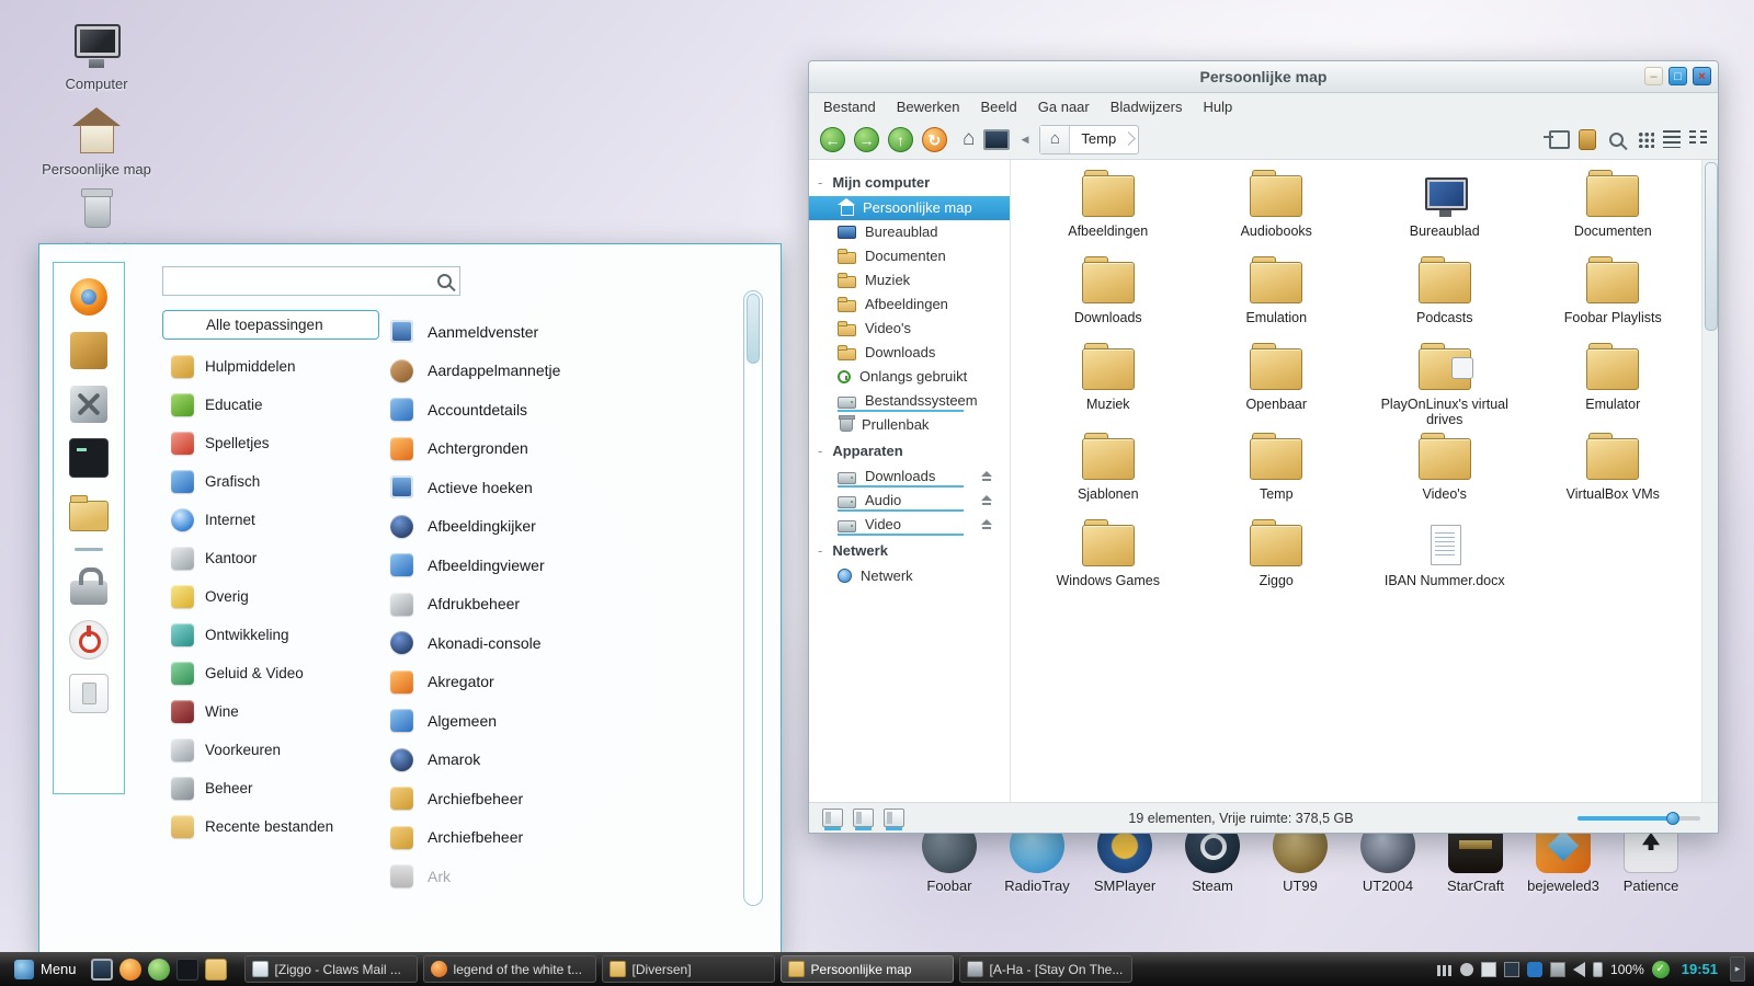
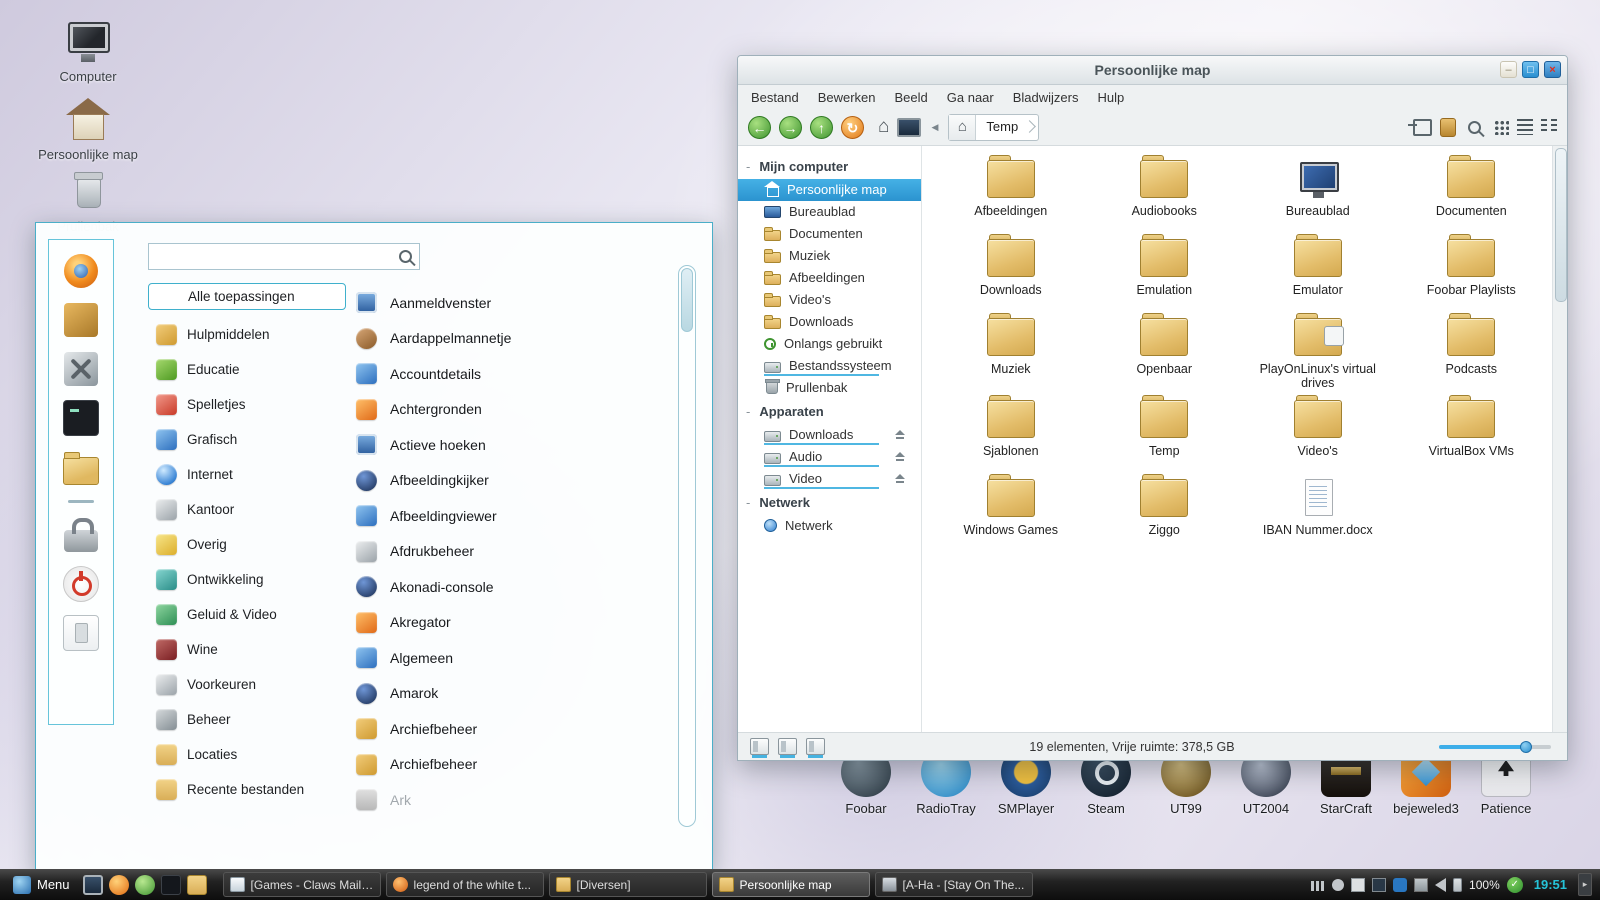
  Computer
  Persoonlijke map
  Alle toepassingen
  Hulpmiddelen
  Educatie
  Spelletjes
  Grafisch
  Internet
  Kantoor
  Overig
  Ontwikkeling
  Geluid & Video
  Wine
  Voorkeuren
  Beheer
+ Locaties
  Recente bestanden
  Aanmeldvenster
  Aardappelmannetje
  Accountdetails
  Achtergronden
  Actieve hoeken
  Afbeeldingkijker
  Afbeeldingviewer
  Afdrukbeheer
  Akonadi-console
  Akregator
  Algemeen
  Amarok
  Archiefbeheer
  Archiefbeheer
  Ark
  Persoonlijke map
  –
  □
  ×
  Bestand
  Bewerken
  Beeld
  Ga naar
  Bladwijzers
  Hulp
  ←
  →
  ↑
  ↻
  ⌂
  ◀
  ⌂
  Temp
  -
  Mijn computer
  Persoonlijke map
  Bureaublad
  Documenten
  Muziek
  Afbeeldingen
  Video's
  Downloads
  Onlangs gebruikt
  Bestandssysteem
  Prullenbak
  -
  Apparaten
  Downloads
  Audio
  Video
  -
  Netwerk
  Netwerk
  Afbeeldingen
  Audiobooks
  Bureaublad
  Documenten
  Downloads
  Emulation
- Podcasts
+ Emulator
  Foobar Playlists
  Muziek
  Openbaar
  PlayOnLinux's virtual drives
- Emulator
+ Podcasts
  Sjablonen
  Temp
  Video's
  VirtualBox VMs
  Windows Games
  Ziggo
  IBAN Nummer.docx
  19 elementen, Vrije ruimte: 378,5 GB
  Foobar
  RadioTray
  SMPlayer
  Steam
  UT99
  UT2004
  StarCraft
  bejeweled3
  Patience
  Menu
- [Ziggo - Claws Mail ...
+ [Games - Claws Mail ...
  legend of the white t...
  [Diversen]
  Persoonlijke map
  [A-Ha - [Stay On The...
  100%
  ✓
  19:51
  ▸
